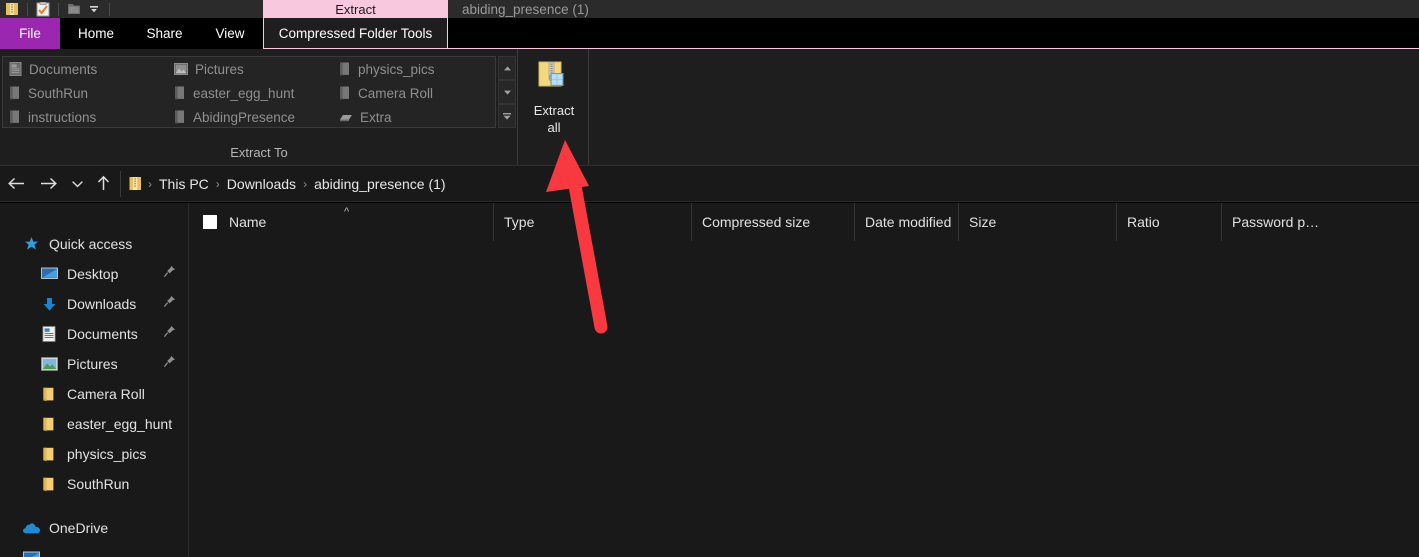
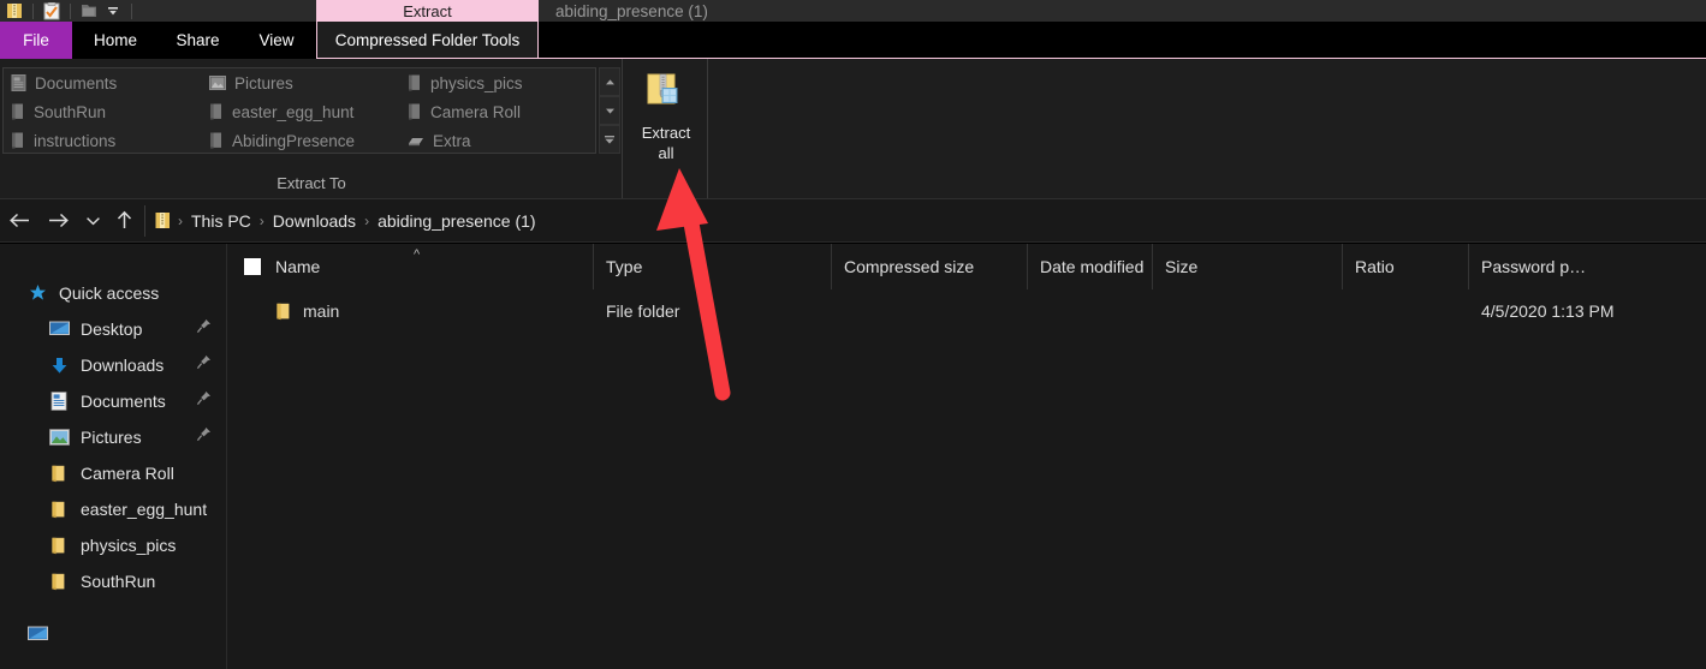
  Extract
  abiding_presence (1)
  File
  Home
  Share
  View
  Compressed Folder Tools
  Documents
  Pictures
  physics_pics
  SouthRun
  easter_egg_hunt
  Camera Roll
  instructions
  AbidingPresence
  Extra
  Extract To
  Extract
  all
  ›
  This PC
  ›
  Downloads
  ›
  abiding_presence (1)
  Quick access
  Desktop
  Downloads
  Documents
  Pictures
  Camera Roll
  easter_egg_hunt
  physics_pics
  SouthRun
- OneDrive
  Name
  ^
  Type
  Compressed size
  Date modified
  Size
  Ratio
  Password p…
+ main
+ File folder
+ 4/5/2020 1:13 PM
